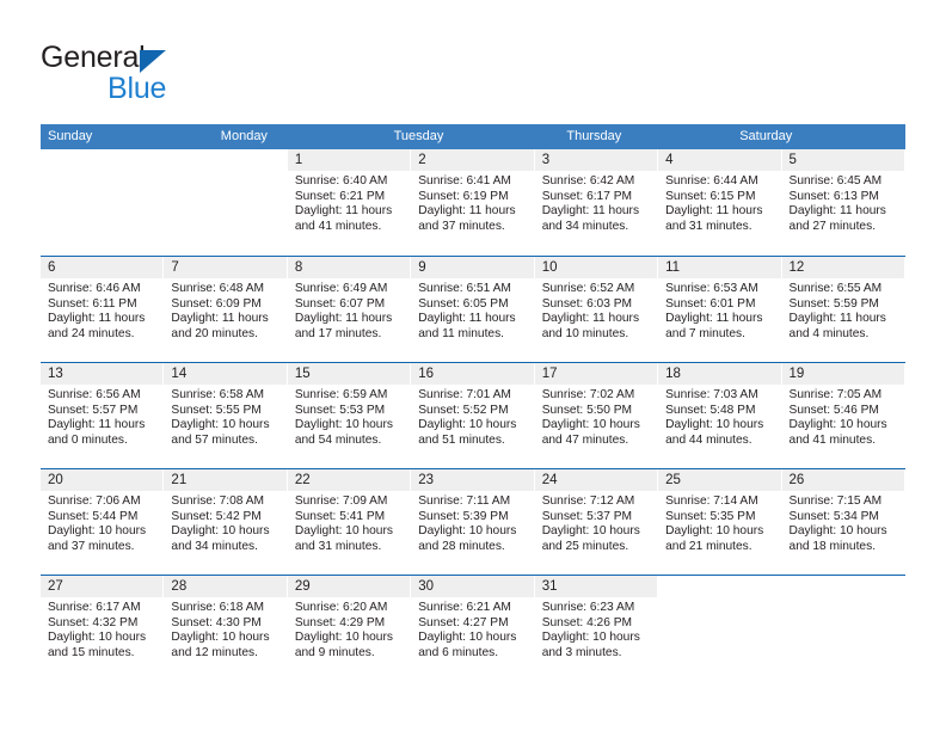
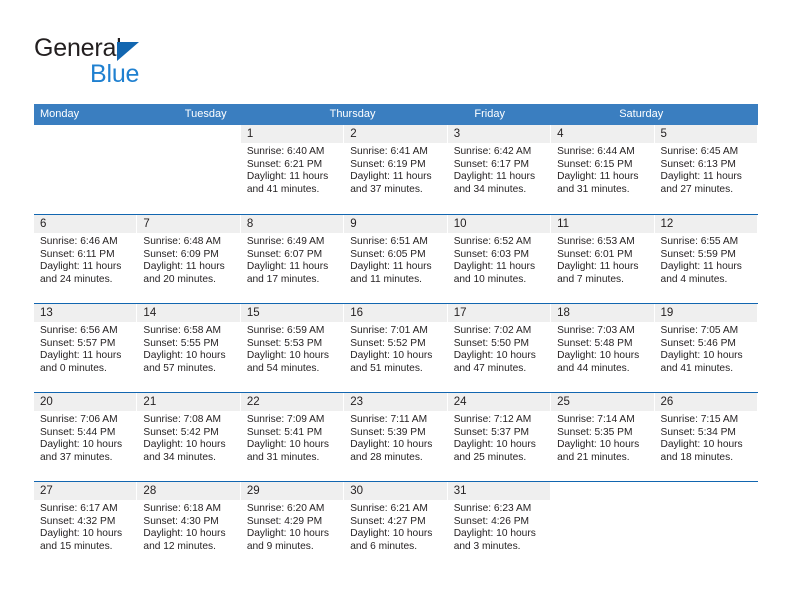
  General
  Blue
- Sunday
  Monday
  Tuesday
  Thursday
+ Friday
  Saturday
  1
  Sunrise: 6:40 AM
  Sunset: 6:21 PM
  Daylight: 11 hours
  and 41 minutes.
  2
  Sunrise: 6:41 AM
  Sunset: 6:19 PM
  Daylight: 11 hours
  and 37 minutes.
  3
  Sunrise: 6:42 AM
  Sunset: 6:17 PM
  Daylight: 11 hours
  and 34 minutes.
  4
  Sunrise: 6:44 AM
  Sunset: 6:15 PM
  Daylight: 11 hours
  and 31 minutes.
  5
  Sunrise: 6:45 AM
  Sunset: 6:13 PM
  Daylight: 11 hours
  and 27 minutes.
  6
  Sunrise: 6:46 AM
  Sunset: 6:11 PM
  Daylight: 11 hours
  and 24 minutes.
  7
  Sunrise: 6:48 AM
  Sunset: 6:09 PM
  Daylight: 11 hours
  and 20 minutes.
  8
  Sunrise: 6:49 AM
  Sunset: 6:07 PM
  Daylight: 11 hours
  and 17 minutes.
  9
  Sunrise: 6:51 AM
  Sunset: 6:05 PM
  Daylight: 11 hours
  and 11 minutes.
  10
  Sunrise: 6:52 AM
  Sunset: 6:03 PM
  Daylight: 11 hours
  and 10 minutes.
  11
  Sunrise: 6:53 AM
  Sunset: 6:01 PM
  Daylight: 11 hours
  and 7 minutes.
  12
  Sunrise: 6:55 AM
  Sunset: 5:59 PM
  Daylight: 11 hours
  and 4 minutes.
  13
  Sunrise: 6:56 AM
  Sunset: 5:57 PM
  Daylight: 11 hours
  and 0 minutes.
  14
  Sunrise: 6:58 AM
  Sunset: 5:55 PM
  Daylight: 10 hours
  and 57 minutes.
  15
  Sunrise: 6:59 AM
  Sunset: 5:53 PM
  Daylight: 10 hours
  and 54 minutes.
  16
  Sunrise: 7:01 AM
  Sunset: 5:52 PM
  Daylight: 10 hours
  and 51 minutes.
  17
  Sunrise: 7:02 AM
  Sunset: 5:50 PM
  Daylight: 10 hours
  and 47 minutes.
  18
  Sunrise: 7:03 AM
  Sunset: 5:48 PM
  Daylight: 10 hours
  and 44 minutes.
  19
  Sunrise: 7:05 AM
  Sunset: 5:46 PM
  Daylight: 10 hours
  and 41 minutes.
  20
  Sunrise: 7:06 AM
  Sunset: 5:44 PM
  Daylight: 10 hours
  and 37 minutes.
  21
  Sunrise: 7:08 AM
  Sunset: 5:42 PM
  Daylight: 10 hours
  and 34 minutes.
  22
  Sunrise: 7:09 AM
  Sunset: 5:41 PM
  Daylight: 10 hours
  and 31 minutes.
  23
  Sunrise: 7:11 AM
  Sunset: 5:39 PM
  Daylight: 10 hours
  and 28 minutes.
  24
  Sunrise: 7:12 AM
  Sunset: 5:37 PM
  Daylight: 10 hours
  and 25 minutes.
  25
  Sunrise: 7:14 AM
  Sunset: 5:35 PM
  Daylight: 10 hours
  and 21 minutes.
  26
  Sunrise: 7:15 AM
  Sunset: 5:34 PM
  Daylight: 10 hours
  and 18 minutes.
  27
  Sunrise: 6:17 AM
  Sunset: 4:32 PM
  Daylight: 10 hours
  and 15 minutes.
  28
  Sunrise: 6:18 AM
  Sunset: 4:30 PM
  Daylight: 10 hours
  and 12 minutes.
  29
  Sunrise: 6:20 AM
  Sunset: 4:29 PM
  Daylight: 10 hours
  and 9 minutes.
  30
  Sunrise: 6:21 AM
  Sunset: 4:27 PM
  Daylight: 10 hours
  and 6 minutes.
  31
  Sunrise: 6:23 AM
  Sunset: 4:26 PM
  Daylight: 10 hours
  and 3 minutes.
